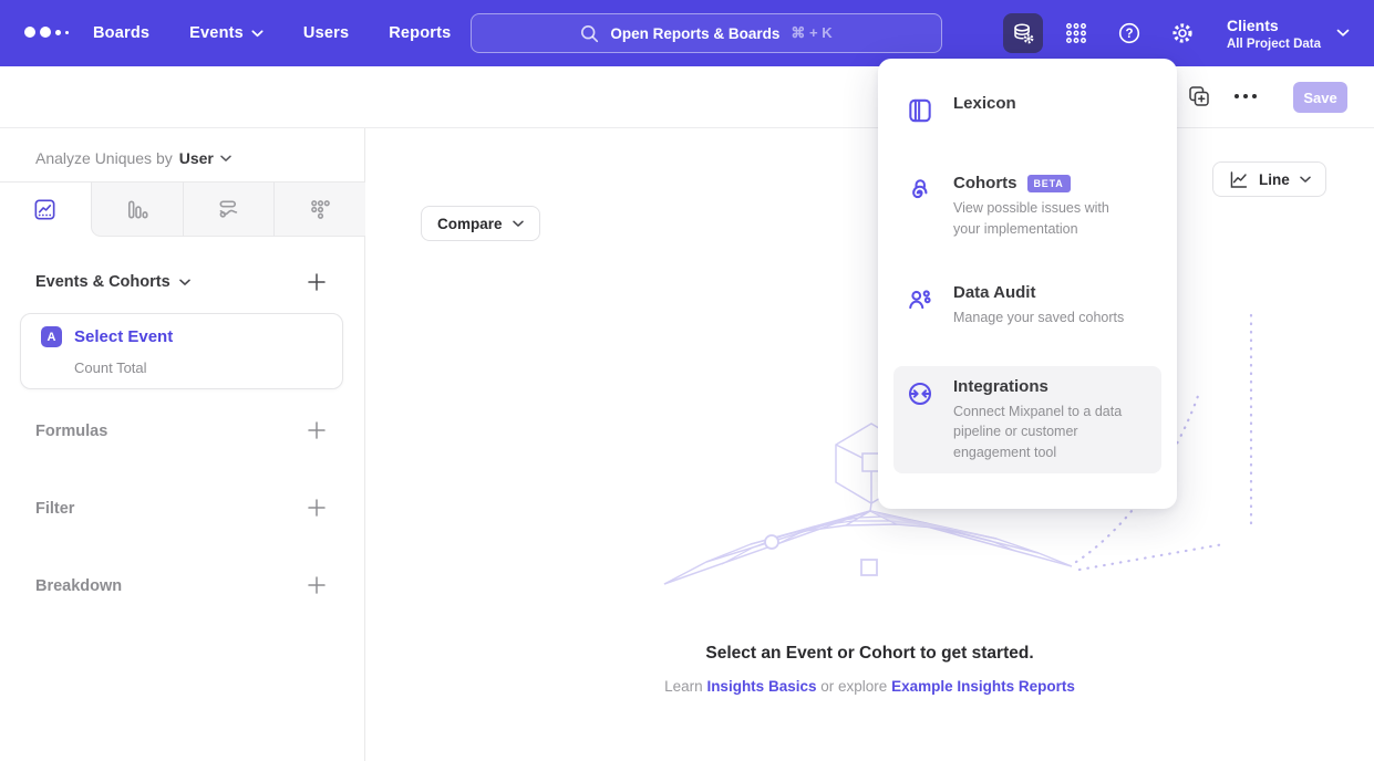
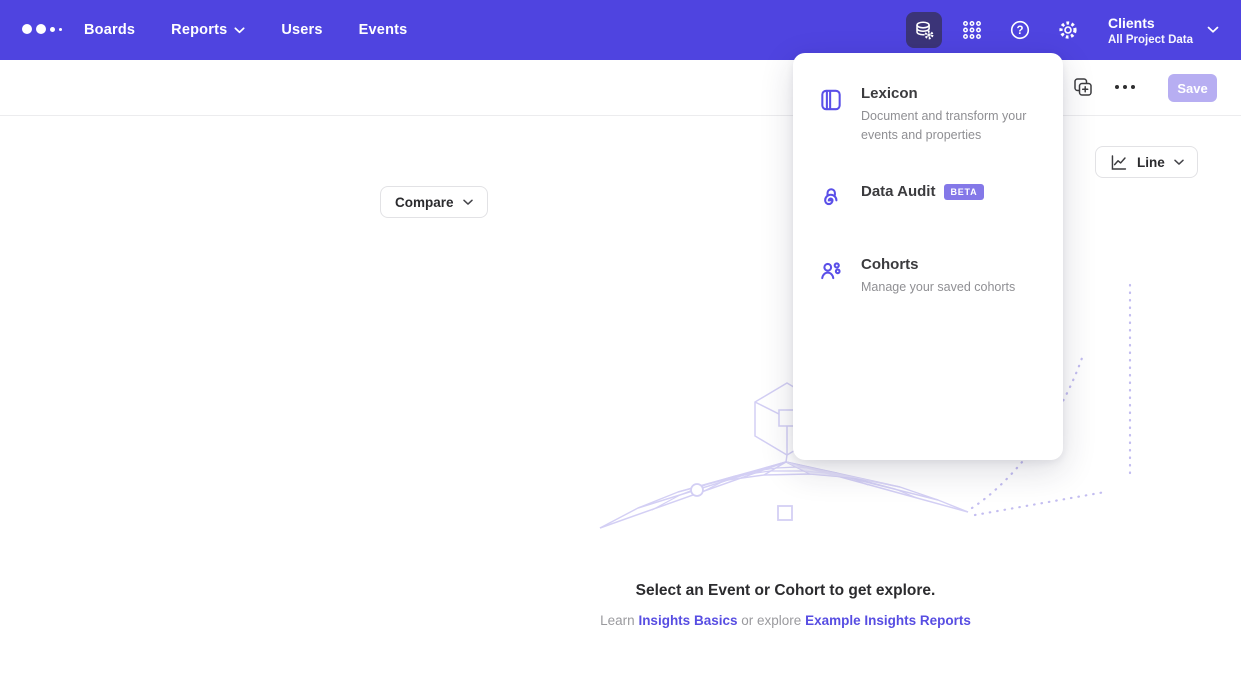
  Boards
- Events
+ Reports
  Users
- Reports
+ Events
- Open Reports & Boards
- ⌘ + K
  ?
  Clients
  All Project Data
  Save
- Analyze Uniques by
- User
- Events & Cohorts
- A
- Select Event
- Count Total
- Formulas
- Filter
- Breakdown
  Compare
  Line
- Select an Event or Cohort to get started.
+ Select an Event or Cohort to get explore.
  Learn Insights Basics or explore Example Insights Reports
  Lexicon
+ Document and transform your events and properties
- Cohorts
+ Data Audit
  BETA
- View possible issues with your implementation
- Data Audit
+ Cohorts
  Manage your saved cohorts
- Integrations
- Connect Mixpanel to a data pipeline or customer engagement tool
